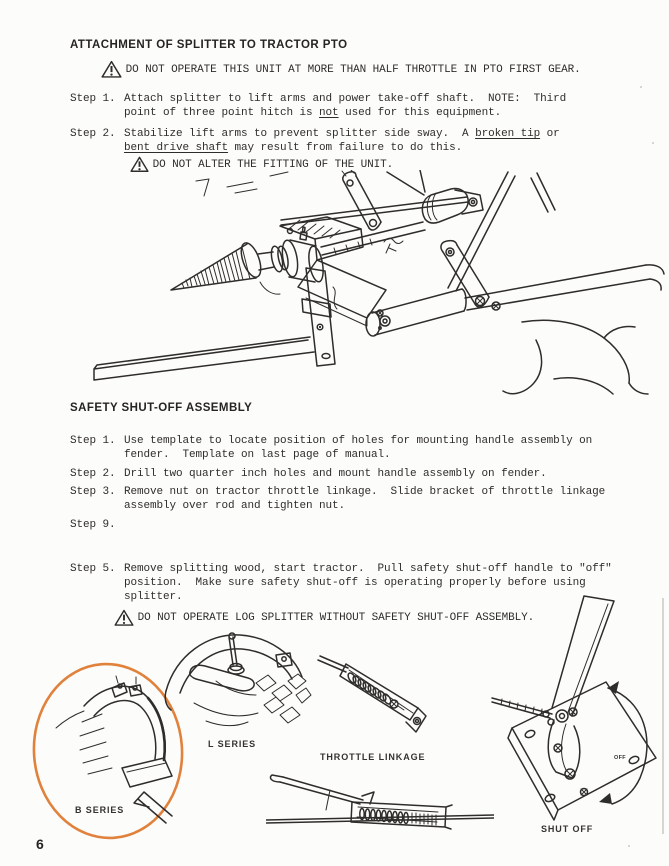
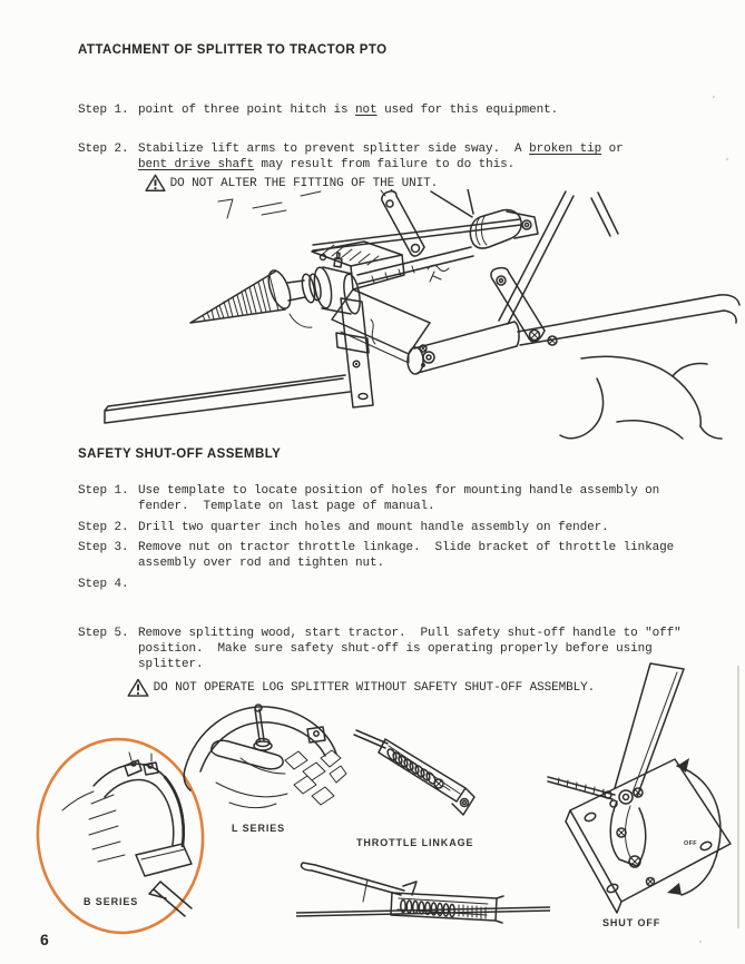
  ATTACHMENT OF SPLITTER TO TRACTOR PTO
- DO NOT OPERATE THIS UNIT AT MORE THAN HALF THROTTLE IN PTO FIRST GEAR.
  Step 1.
- Attach splitter to lift arms and power take-off shaft. NOTE: Third
  point of three point hitch is not used for this equipment.
  Step 2.
  Stabilize lift arms to prevent splitter side sway. A broken tip or
  bent drive shaft may result from failure to do this.
  DO NOT ALTER THE FITTING OF THE UNIT.
  SAFETY SHUT-OFF ASSEMBLY
  Step 1.
  Use template to locate position of holes for mounting handle assembly on
  fender. Template on last page of manual.
  Step 2.
  Drill two quarter inch holes and mount handle assembly on fender.
  Step 3.
  Remove nut on tractor throttle linkage. Slide bracket of throttle linkage
  assembly over rod and tighten nut.
- Step 9.
+ Step 4.
  Step 5.
  Remove splitting wood, start tractor. Pull safety shut-off handle to "off"
  position. Make sure safety shut-off is operating properly before using
  splitter.
  DO NOT OPERATE LOG SPLITTER WITHOUT SAFETY SHUT-OFF ASSEMBLY.
  B SERIES
  L SERIES
  THROTTLE LINKAGE
  SHUT OFF
  6
